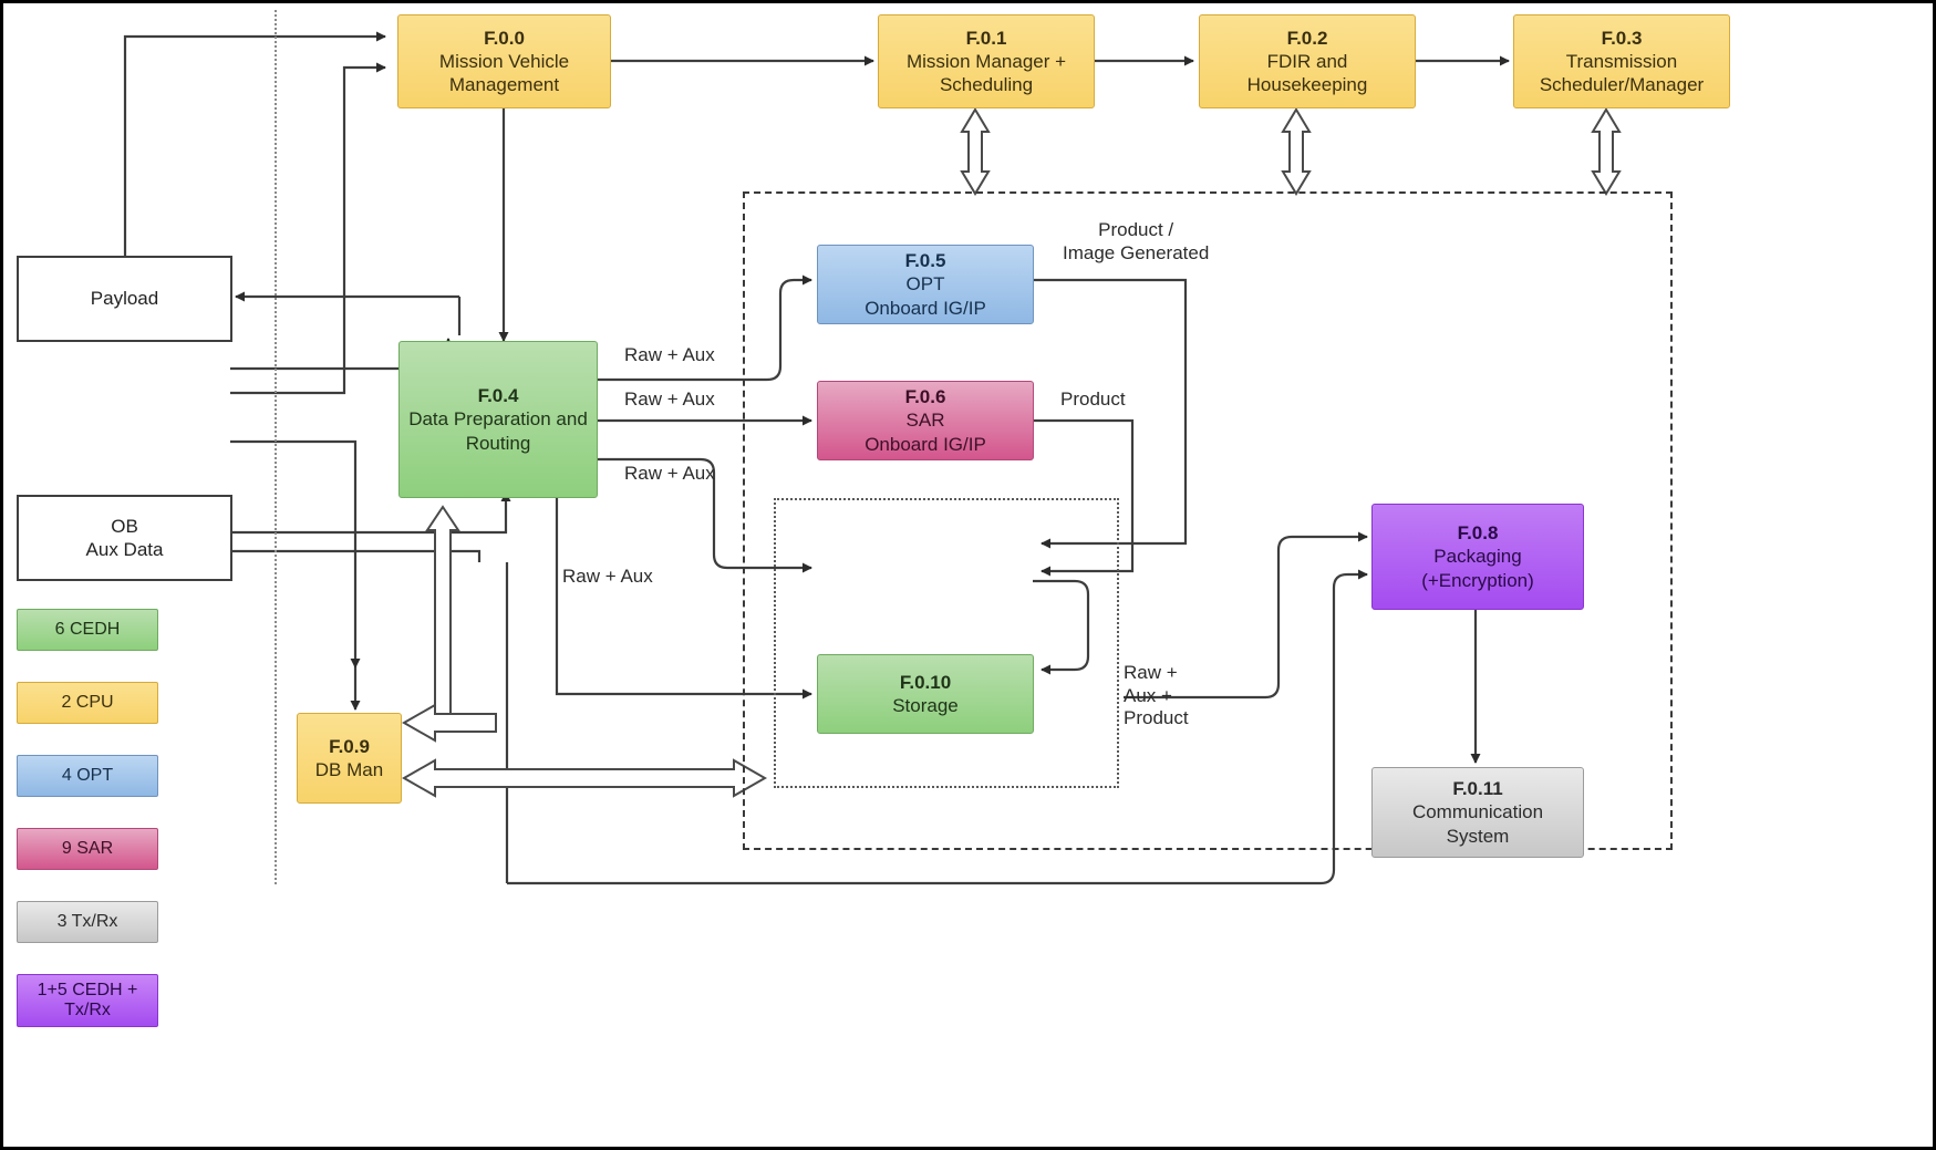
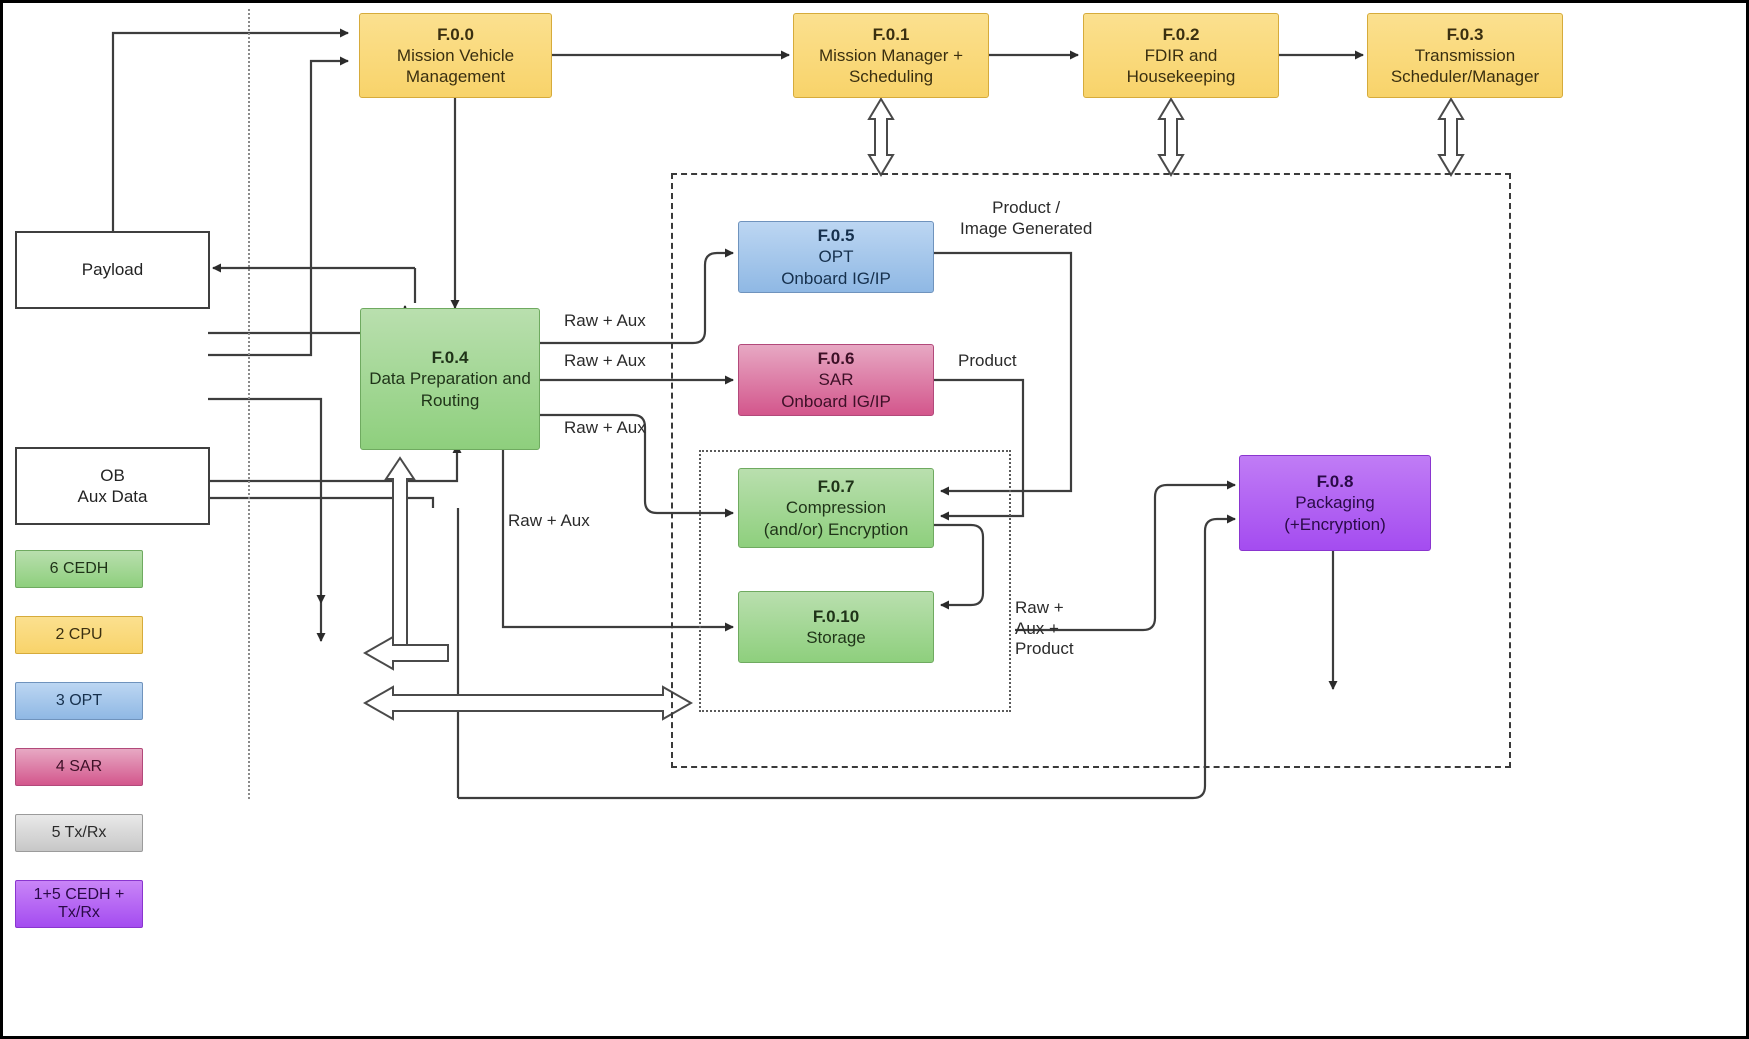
  F.0.0
  Mission Vehicle
  Management
  F.0.1
  Mission Manager +
  Scheduling
  F.0.2
  FDIR and
  Housekeeping
  F.0.3
  Transmission
  Scheduler/Manager
  Payload
  OB
  Aux Data
  F.0.4
  Data Preparation and
  Routing
  F.0.5
  OPT
  Onboard IG/IP
  F.0.6
  SAR
  Onboard IG/IP
+ F.0.7
+ Compression
+ (and/or) Encryption
  F.0.10
  Storage
- F.0.9
- DB Man
  F.0.8
  Packaging
  (+Encryption)
- F.0.11
- Communication
- System
  Raw + Aux
  Raw + Aux
  Raw + Aux
  Raw + Aux
  Product /
  Image Generated
  Product
  Raw +
  Aux +
  Product
  6 CEDH
  2 CPU
- 4 OPT
+ 3 OPT
- 9 SAR
+ 4 SAR
- 3 Tx/Rx
+ 5 Tx/Rx
  1+5 CEDH +
  Tx/Rx
